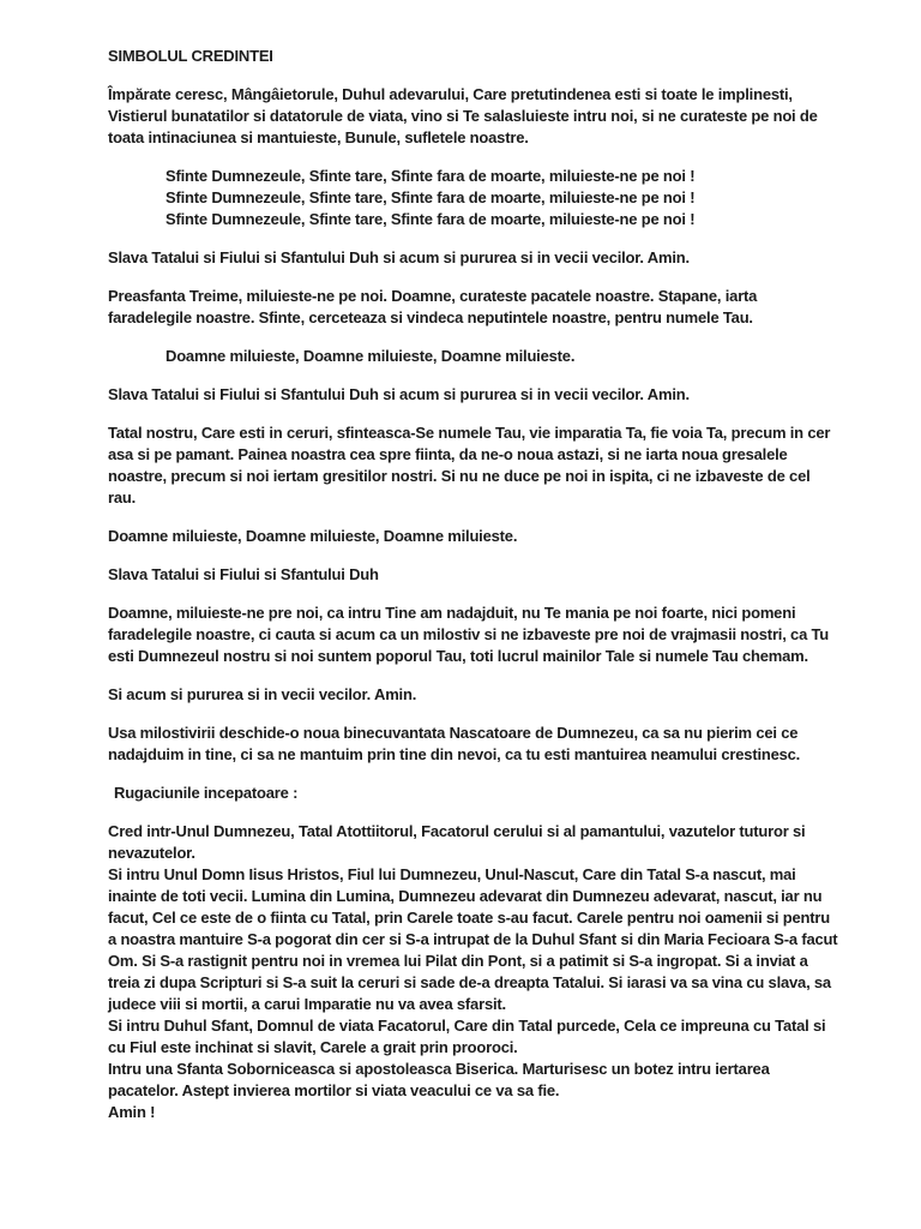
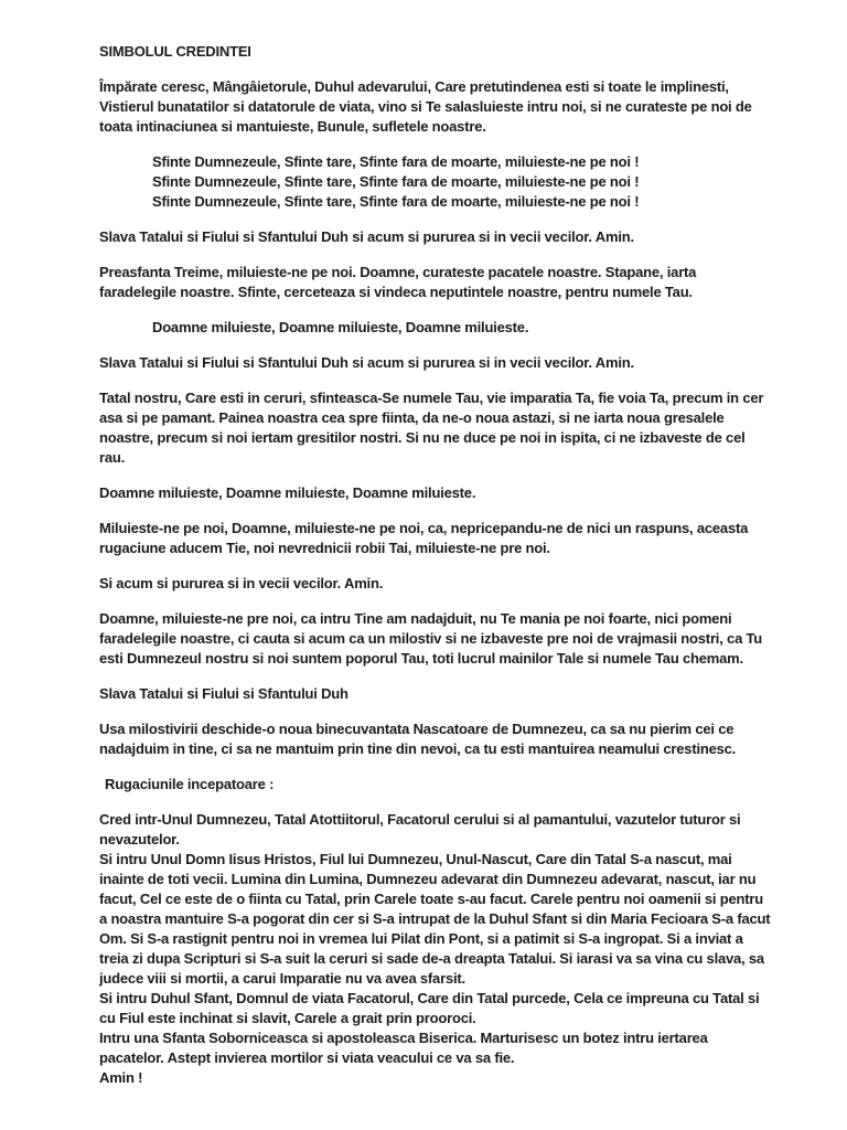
  SIMBOLUL CREDINTEI
  Împărate ceresc, Mângâietorule, Duhul adevarului, Care pretutindenea esti si toate le implinesti,
  Vistierul bunatatilor si datatorule de viata, vino si Te salasluieste intru noi, si ne curateste pe noi de
  toata intinaciunea si mantuieste, Bunule, sufletele noastre.
  Sfinte Dumnezeule, Sfinte tare, Sfinte fara de moarte, miluieste-ne pe noi !
  Sfinte Dumnezeule, Sfinte tare, Sfinte fara de moarte, miluieste-ne pe noi !
  Sfinte Dumnezeule, Sfinte tare, Sfinte fara de moarte, miluieste-ne pe noi !
  Slava Tatalui si Fiului si Sfantului Duh si acum si pururea si in vecii vecilor. Amin.
  Preasfanta Treime, miluieste-ne pe noi. Doamne, curateste pacatele noastre. Stapane, iarta
  faradelegile noastre. Sfinte, cerceteaza si vindeca neputintele noastre, pentru numele Tau.
  Doamne miluieste, Doamne miluieste, Doamne miluieste.
  Slava Tatalui si Fiului si Sfantului Duh si acum si pururea si in vecii vecilor. Amin.
  Tatal nostru, Care esti in ceruri, sfinteasca-Se numele Tau, vie imparatia Ta, fie voia Ta, precum in cer
  asa si pe pamant. Painea noastra cea spre fiinta, da ne-o noua astazi, si ne iarta noua gresalele
  noastre, precum si noi iertam gresitilor nostri. Si nu ne duce pe noi in ispita, ci ne izbaveste de cel
  rau.
  Doamne miluieste, Doamne miluieste, Doamne miluieste.
+ Miluieste-ne pe noi, Doamne, miluieste-ne pe noi, ca, nepricepandu-ne de nici un raspuns, aceasta
+ rugaciune aducem Tie, noi nevrednicii robii Tai, miluieste-ne pre noi.
- Slava Tatalui si Fiului si Sfantului Duh
+ Si acum si pururea si in vecii vecilor. Amin.
  Doamne, miluieste-ne pre noi, ca intru Tine am nadajduit, nu Te mania pe noi foarte, nici pomeni
  faradelegile noastre, ci cauta si acum ca un milostiv si ne izbaveste pre noi de vrajmasii nostri, ca Tu
  esti Dumnezeul nostru si noi suntem poporul Tau, toti lucrul mainilor Tale si numele Tau chemam.
- Si acum si pururea si in vecii vecilor. Amin.
+ Slava Tatalui si Fiului si Sfantului Duh
  Usa milostivirii deschide-o noua binecuvantata Nascatoare de Dumnezeu, ca sa nu pierim cei ce
  nadajduim in tine, ci sa ne mantuim prin tine din nevoi, ca tu esti mantuirea neamului crestinesc.
  Rugaciunile incepatoare :
  Cred intr-Unul Dumnezeu, Tatal Atottiitorul, Facatorul cerului si al pamantului, vazutelor tuturor si
  nevazutelor.
  Si intru Unul Domn Iisus Hristos, Fiul lui Dumnezeu, Unul-Nascut, Care din Tatal S-a nascut, mai
  inainte de toti vecii. Lumina din Lumina, Dumnezeu adevarat din Dumnezeu adevarat, nascut, iar nu
  facut, Cel ce este de o fiinta cu Tatal, prin Carele toate s-au facut. Carele pentru noi oamenii si pentru
  a noastra mantuire S-a pogorat din cer si S-a intrupat de la Duhul Sfant si din Maria Fecioara S-a facut
  Om. Si S-a rastignit pentru noi in vremea lui Pilat din Pont, si a patimit si S-a ingropat. Si a inviat a
  treia zi dupa Scripturi si S-a suit la ceruri si sade de-a dreapta Tatalui. Si iarasi va sa vina cu slava, sa
  judece viii si mortii, a carui Imparatie nu va avea sfarsit.
  Si intru Duhul Sfant, Domnul de viata Facatorul, Care din Tatal purcede, Cela ce impreuna cu Tatal si
  cu Fiul este inchinat si slavit, Carele a grait prin prooroci.
  Intru una Sfanta Soborniceasca si apostoleasca Biserica. Marturisesc un botez intru iertarea
  pacatelor. Astept invierea mortilor si viata veacului ce va sa fie.
  Amin !
